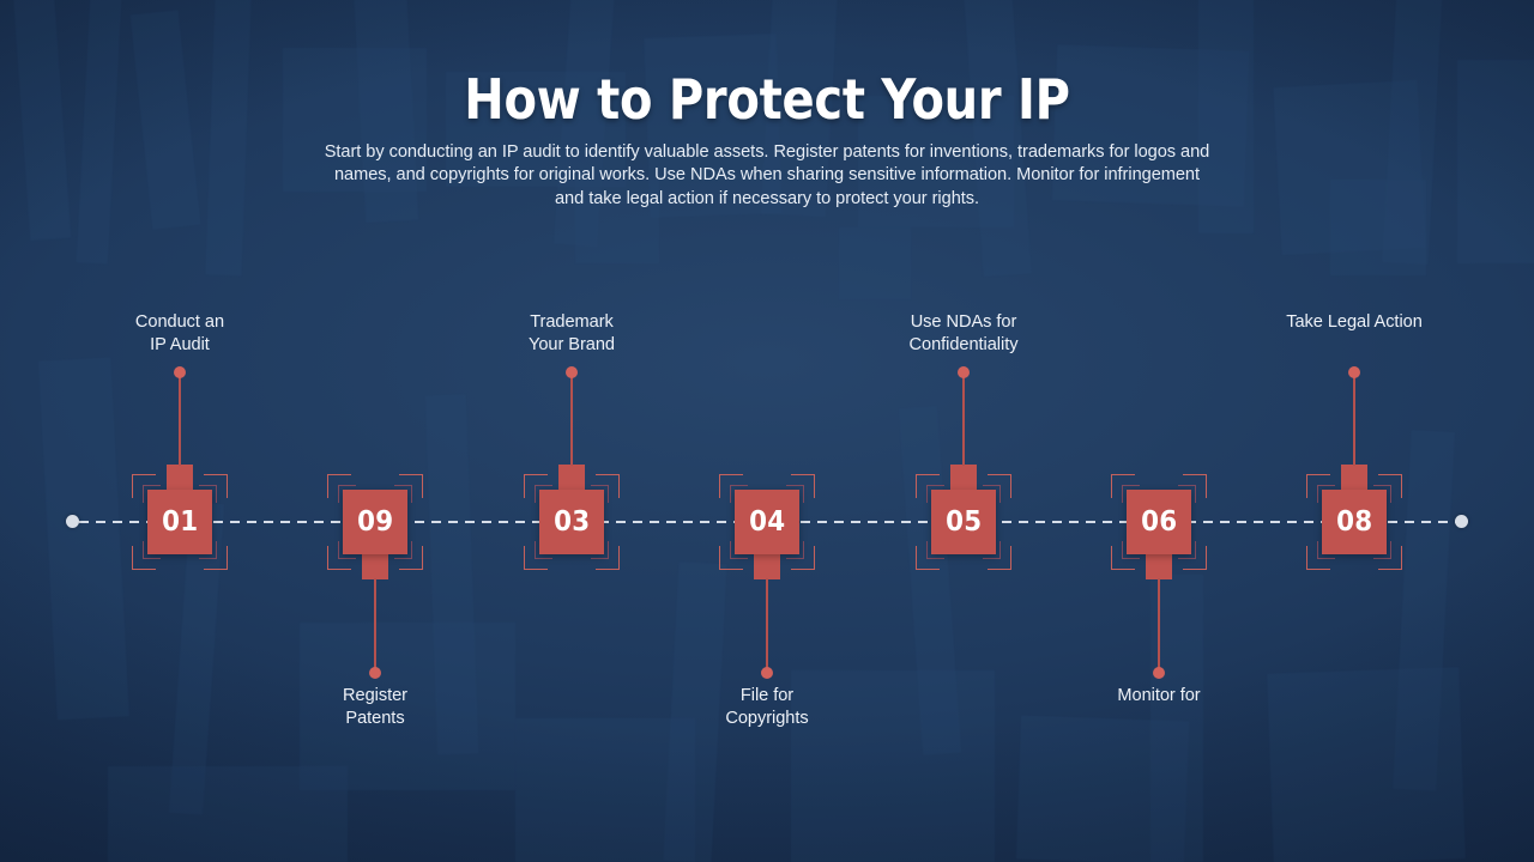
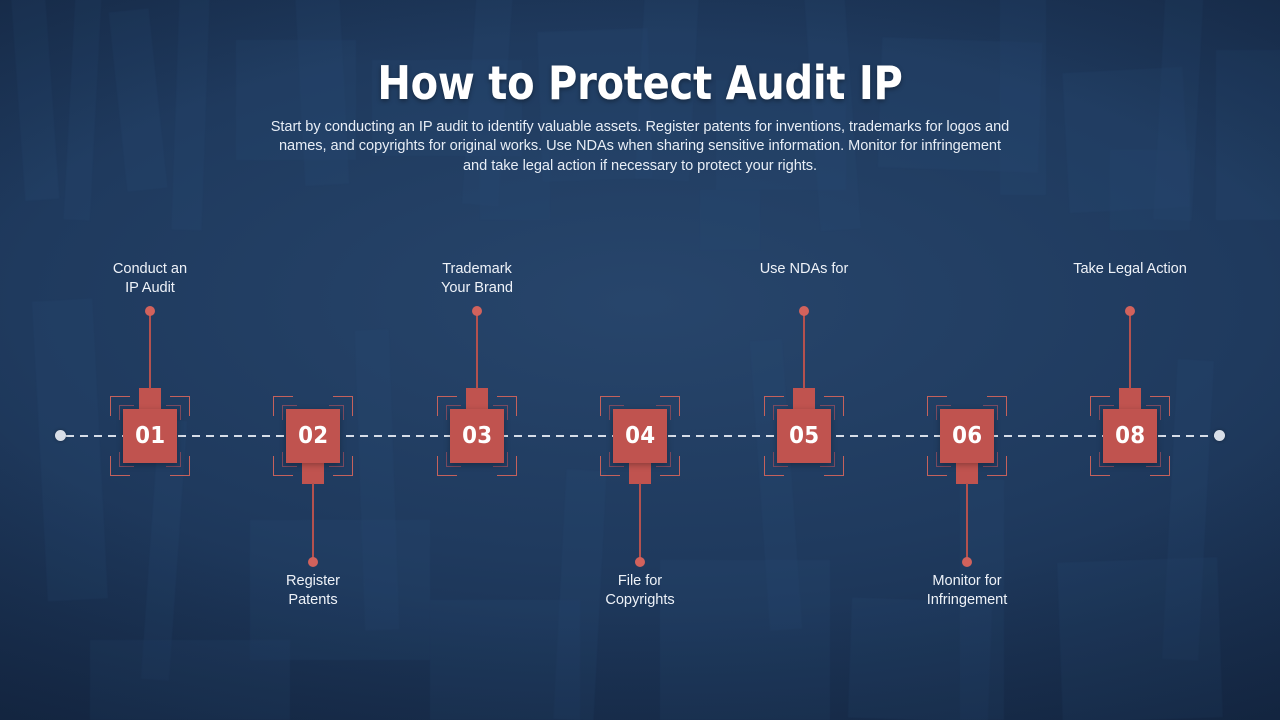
- How to Protect Your IP
+ How to Protect Audit IP
  Start by conducting an IP audit to identify valuable assets. Register patents for inventions, trademarks for logos and names, and copyrights for original works. Use NDAs when sharing sensitive information. Monitor for infringement and take legal action if necessary to protect your rights.
  01
  Conduct an
  IP Audit
- 09
+ 02
  Register
  Patents
  03
  Trademark
  Your Brand
  04
  File for
  Copyrights
  05
  Use NDAs for
- Confidentiality
  06
  Monitor for
+ Infringement
  08
  Take Legal Action
